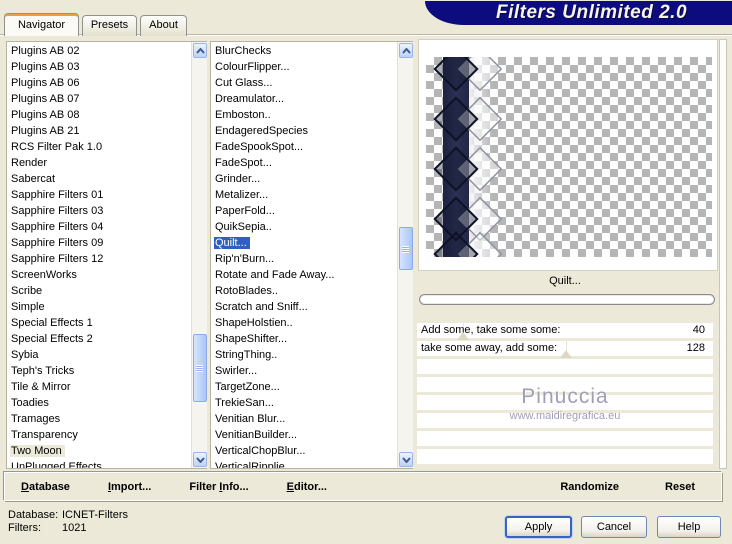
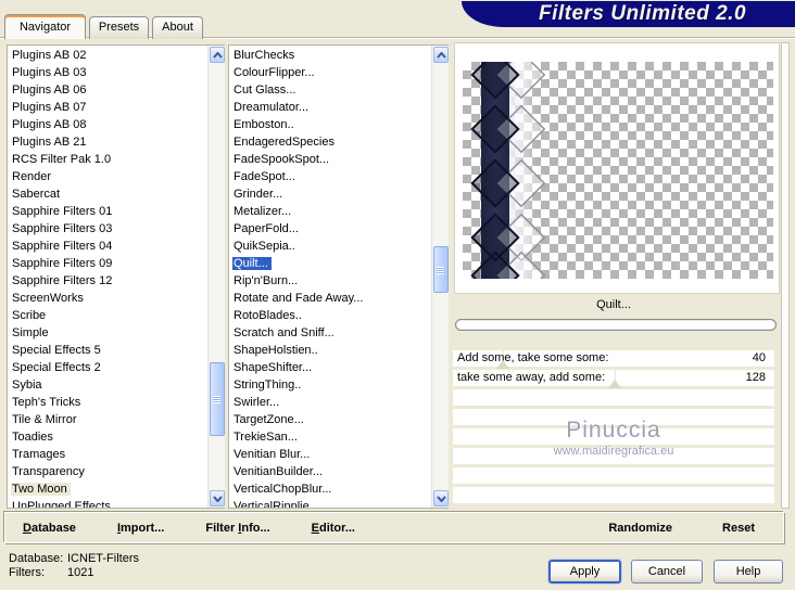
  Navigator
  Presets
  About
  Filters Unlimited 2.0
  Plugins AB 02
  Plugins AB 03
  Plugins AB 06
  Plugins AB 07
  Plugins AB 08
  Plugins AB 21
  RCS Filter Pak 1.0
  Render
  Sabercat
  Sapphire Filters 01
  Sapphire Filters 03
  Sapphire Filters 04
  Sapphire Filters 09
  Sapphire Filters 12
  ScreenWorks
  Scribe
  Simple
- Special Effects 1
+ Special Effects 5
  Special Effects 2
  Sybia
  Teph's Tricks
  Tile & Mirror
  Toadies
  Tramages
  Transparency
  Two Moon
  UnPlugged Effects
  BlurChecks
  ColourFlipper...
  Cut Glass...
  Dreamulator...
  Emboston..
  EndageredSpecies
  FadeSpookSpot...
  FadeSpot...
  Grinder...
  Metalizer...
  PaperFold...
  QuikSepia..
  Quilt...
  Rip'n'Burn...
  Rotate and Fade Away...
  RotoBlades..
  Scratch and Sniff...
  ShapeHolstien..
  ShapeShifter...
  StringThing..
  Swirler...
  TargetZone...
  TrekieSan...
  Venitian Blur...
  VenitianBuilder...
  VerticalChopBlur...
  VerticalRipplie...
  Quilt...
  Add some, take some some:
  40
  take some away, add some:
  128
  Pinuccia
  www.maidiregrafica.eu
  Database
  Import...
  Filter Info...
  Editor...
  Randomize
  Reset
  Database: ICNET-Filters
  Filters: 1021
  Apply
  Cancel
  Help
